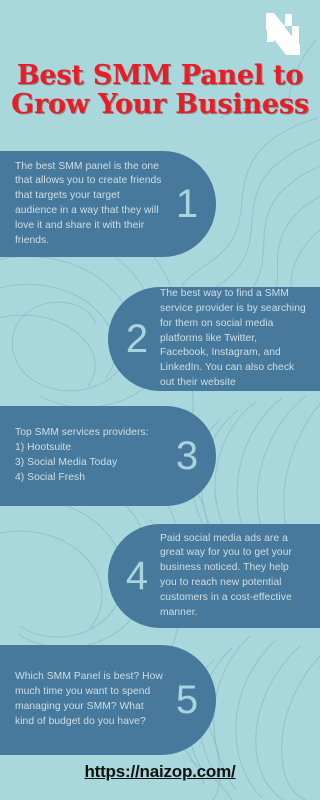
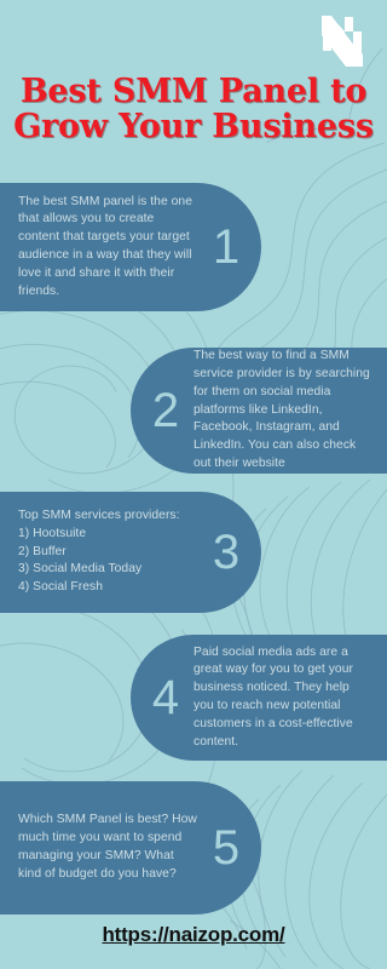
  Best SMM Panel to
  Grow Your Business
- The best SMM panel is the one that allows you to create friends that targets your target audience in a way that they will love it and share it with their friends.
+ The best SMM panel is the one that allows you to create content that targets your target audience in a way that they will love it and share it with their friends.
  1
  2
- The best way to find a SMM service provider is by searching for them on social media platforms like Twitter, Facebook, Instagram, and LinkedIn. You can also check out their website
+ The best way to find a SMM service provider is by searching for them on social media platforms like LinkedIn, Facebook, Instagram, and LinkedIn. You can also check out their website
  Top SMM services providers:
  1) Hootsuite
+ 2) Buffer
  3) Social Media Today
  4) Social Fresh
  3
  4
- Paid social media ads are a great way for you to get your business noticed. They help you to reach new potential customers in a cost-effective manner.
+ Paid social media ads are a great way for you to get your business noticed. They help you to reach new potential customers in a cost-effective content.
  Which SMM Panel is best? How much time you want to spend managing your SMM? What kind of budget do you have?
  5
  https://naizop.com/
